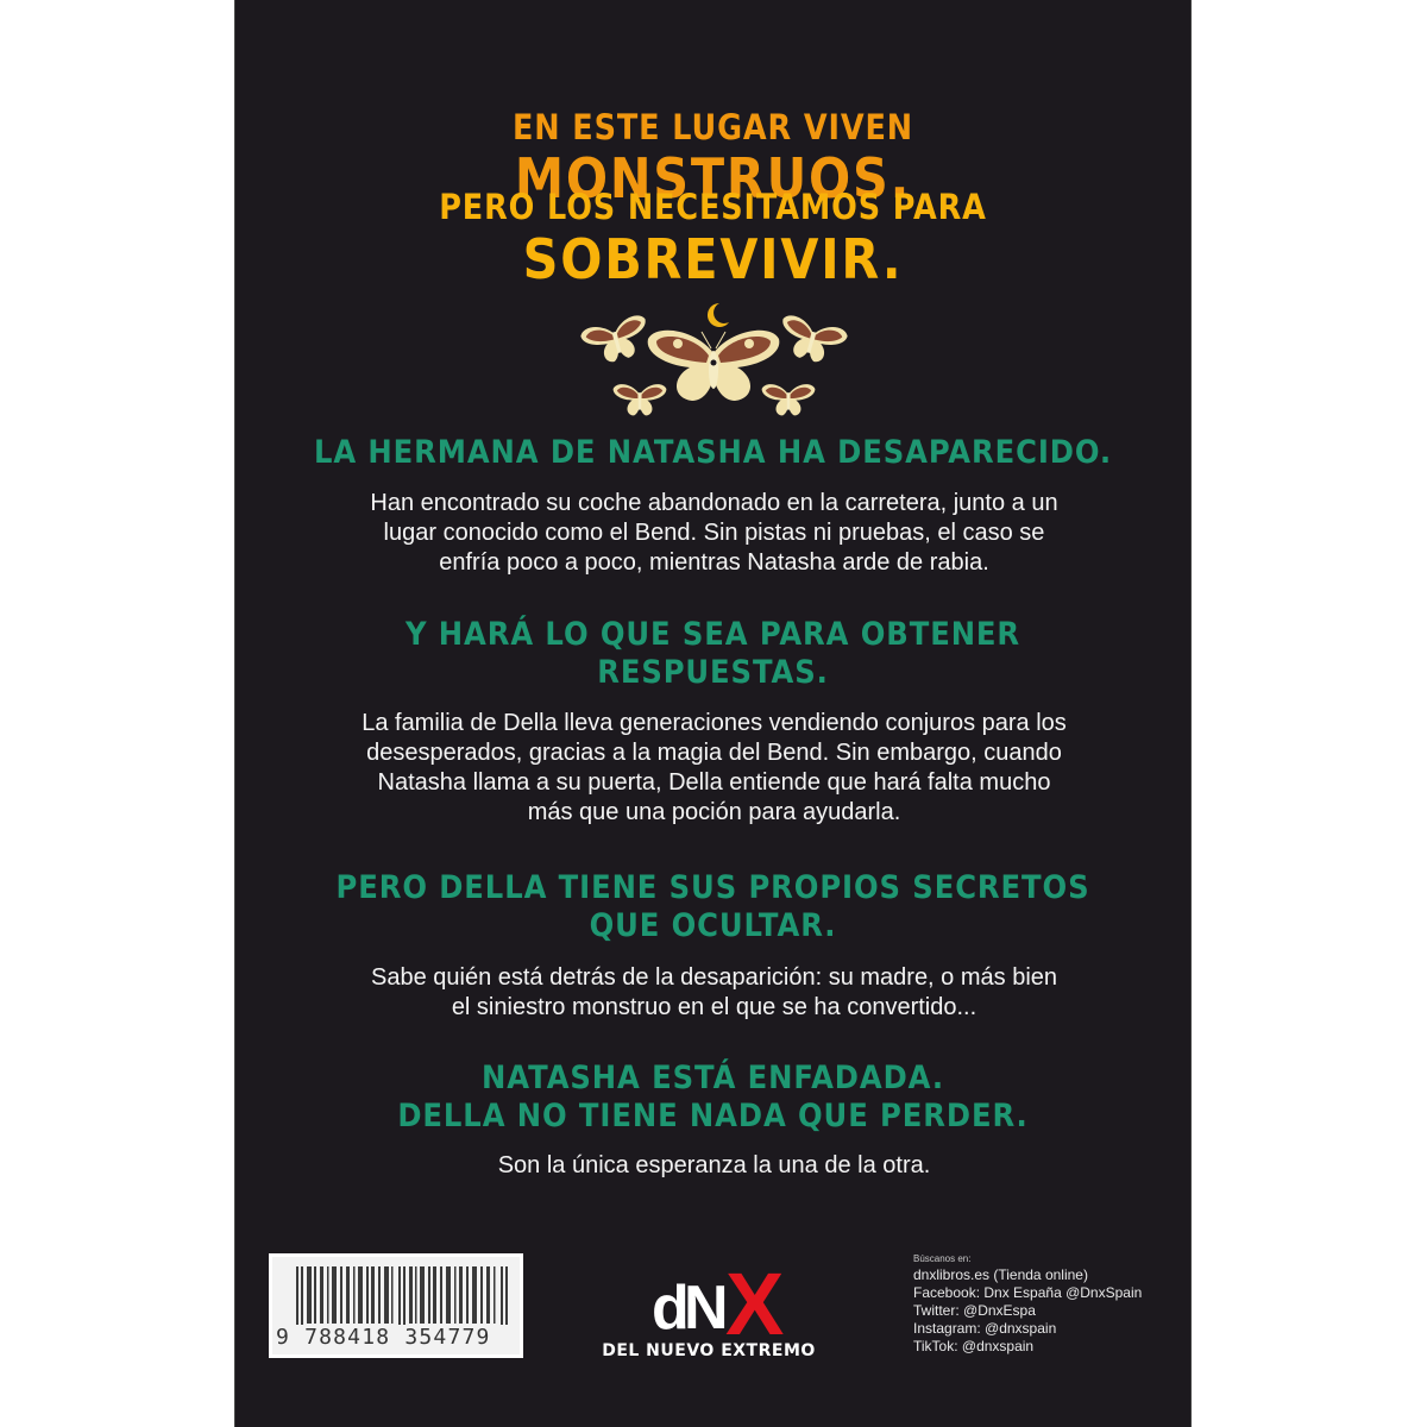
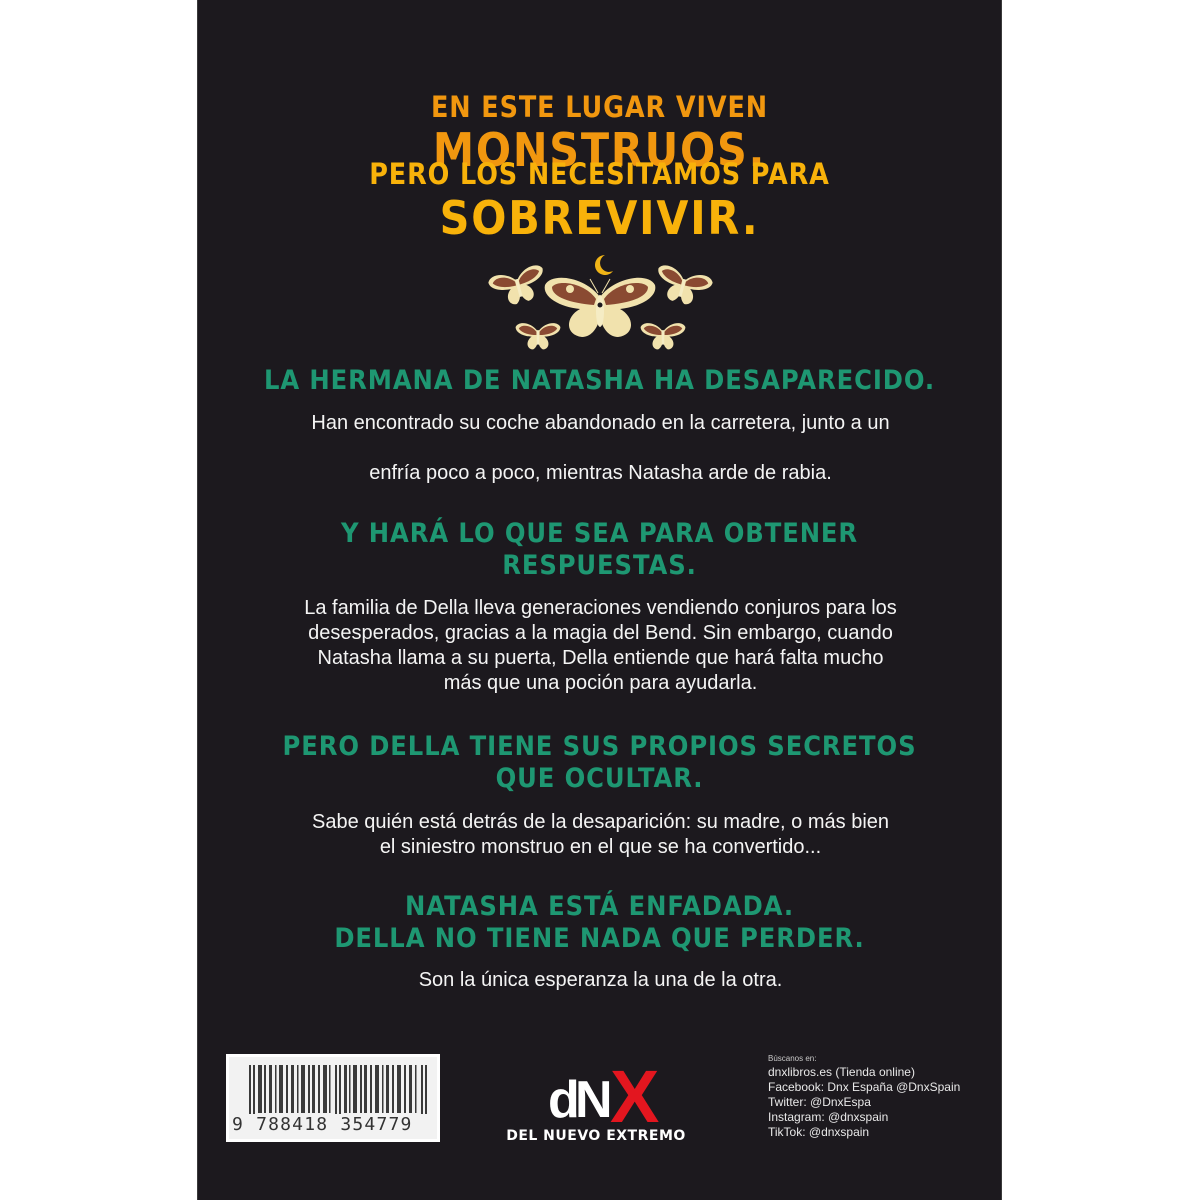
  EN ESTE LUGAR VIVEN
  MONSTRUOS.
  PERO LOS NECESITAMOS PARA
  SOBREVIVIR.
  LA HERMANA DE NATASHA HA DESAPARECIDO.
  Han encontrado su coche abandonado en la carretera, junto a un
- lugar conocido como el Bend. Sin pistas ni pruebas, el caso se
  enfría poco a poco, mientras Natasha arde de rabia.
  Y HARÁ LO QUE SEA PARA OBTENER
  RESPUESTAS.
  La familia de Della lleva generaciones vendiendo conjuros para los
  desesperados, gracias a la magia del Bend. Sin embargo, cuando
  Natasha llama a su puerta, Della entiende que hará falta mucho
  más que una poción para ayudarla.
  PERO DELLA TIENE SUS PROPIOS SECRETOS
  QUE OCULTAR.
  Sabe quién está detrás de la desaparición: su madre, o más bien
  el siniestro monstruo en el que se ha convertido...
  NATASHA ESTÁ ENFADADA.
  DELLA NO TIENE NADA QUE PERDER.
  Son la única esperanza la una de la otra.
  9 788418 354779
  d
  N
  X
  DEL NUEVO EXTREMO
  Búscanos en:
  dnxlibros.es (Tienda online)
  Facebook: Dnx España @DnxSpain
  Twitter: @DnxEspa
  Instagram: @dnxspain
  TikTok: @dnxspain
